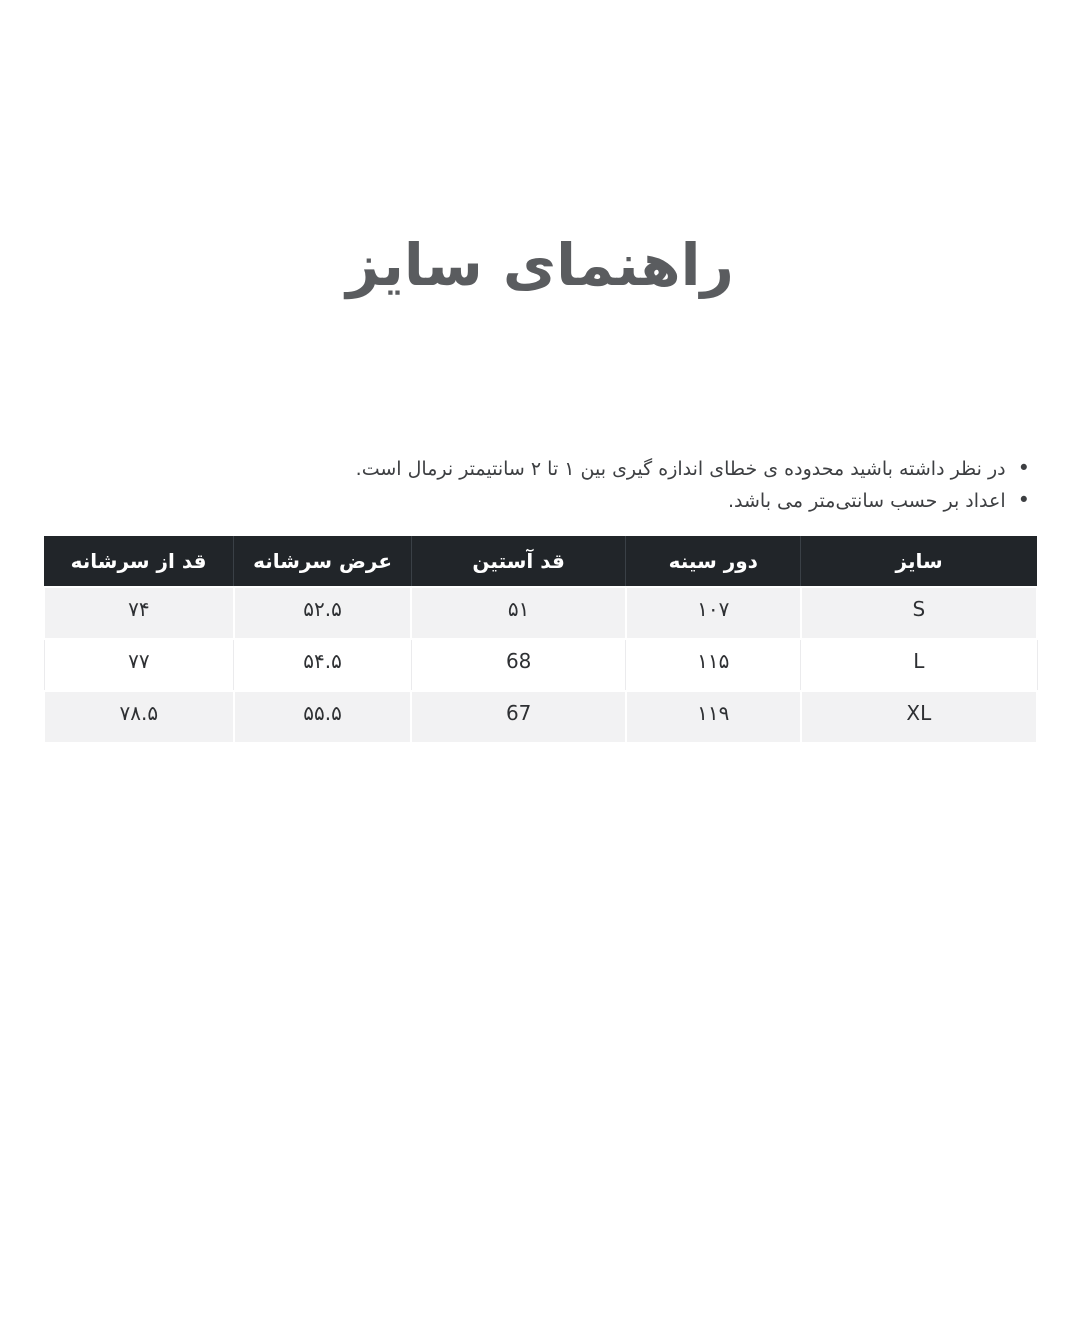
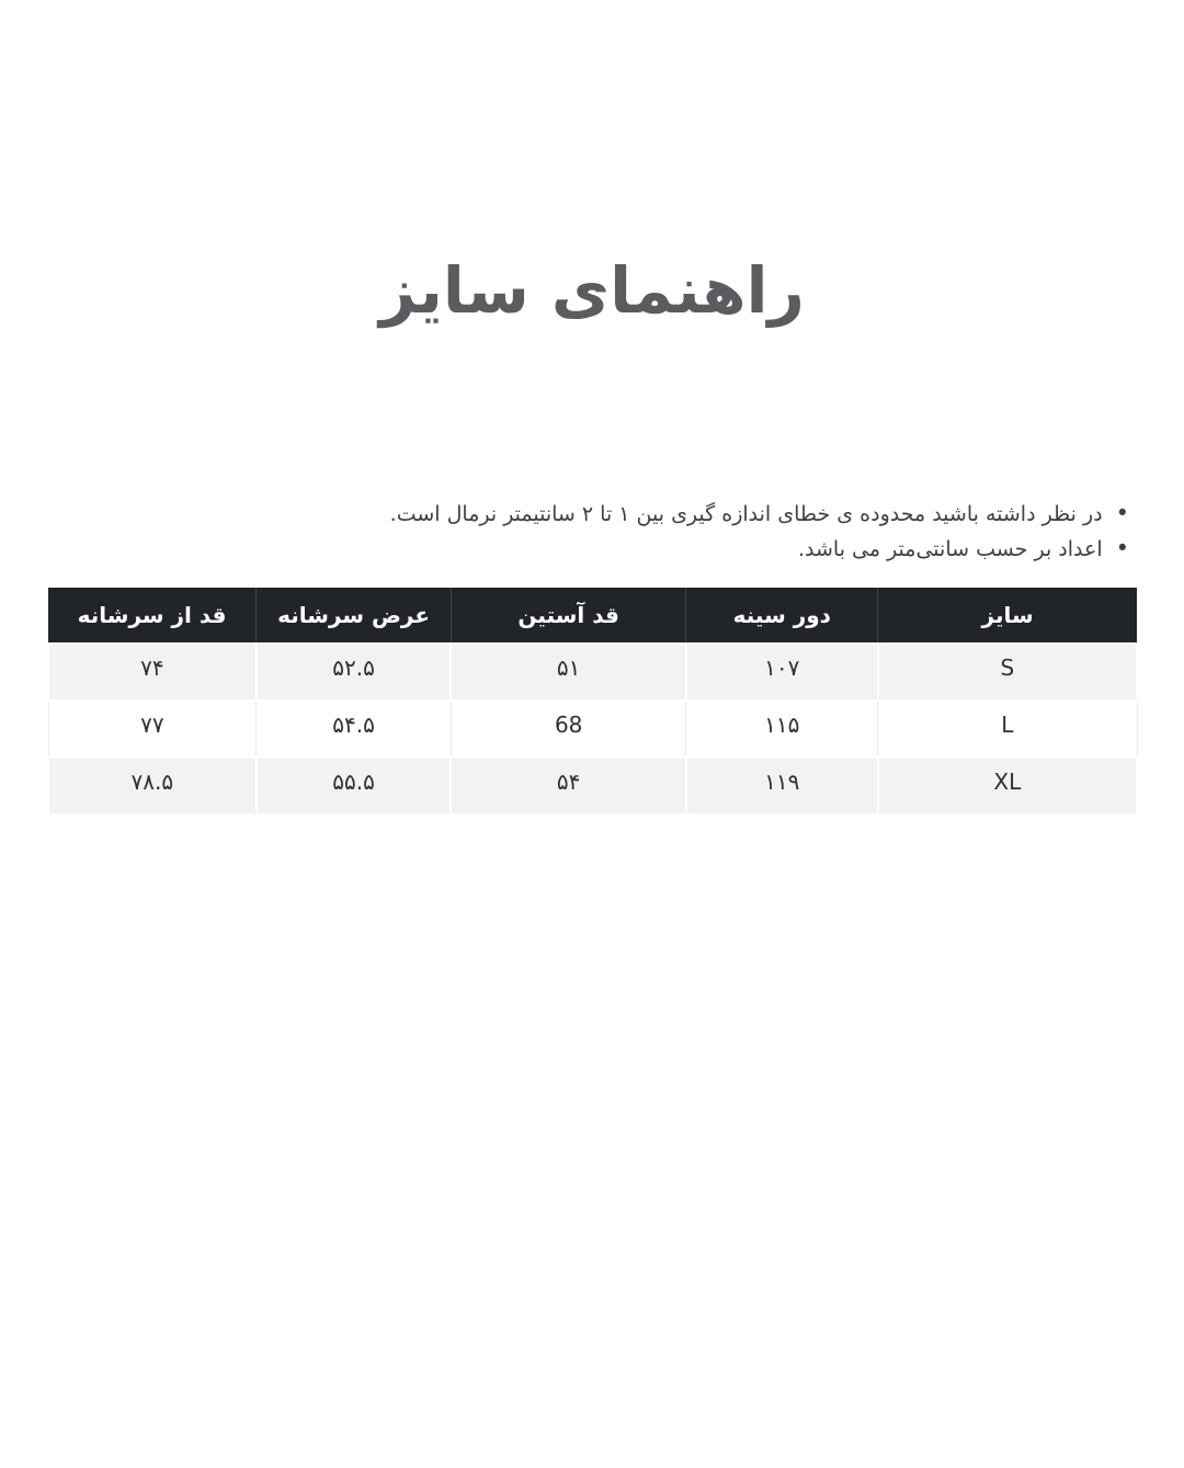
  راهنمای سایز
  در نظر داشته باشید محدوده ی خطای اندازه گیری بین ۱ تا ۲ سانتیمتر نرمال است.
  اعداد بر حسب سانتی‌متر می باشد.
  سایز	دور سینه	قد آستین	عرض سرشانه	قد از سرشانه
  S	۱۰۷	۵۱	۵۲.۵	۷۴
  L	۱۱۵	68	۵۴.۵	۷۷
- XL	۱۱۹	67	۵۵.۵	۷۸.۵
+ XL	۱۱۹	۵۴	۵۵.۵	۷۸.۵
